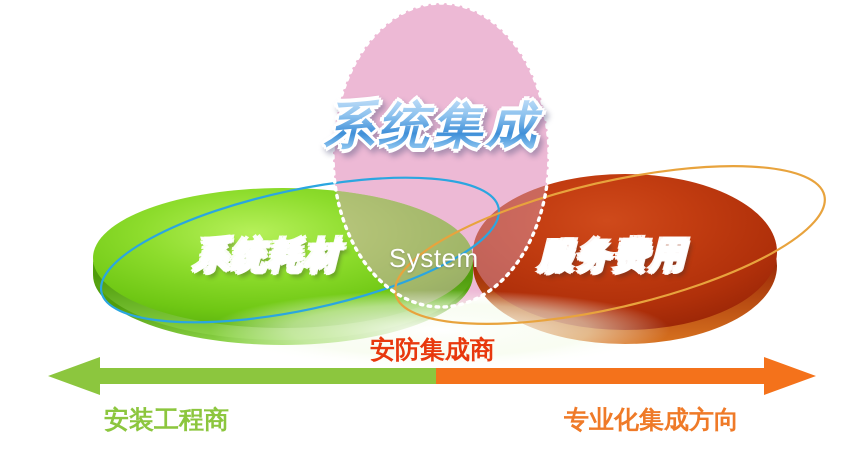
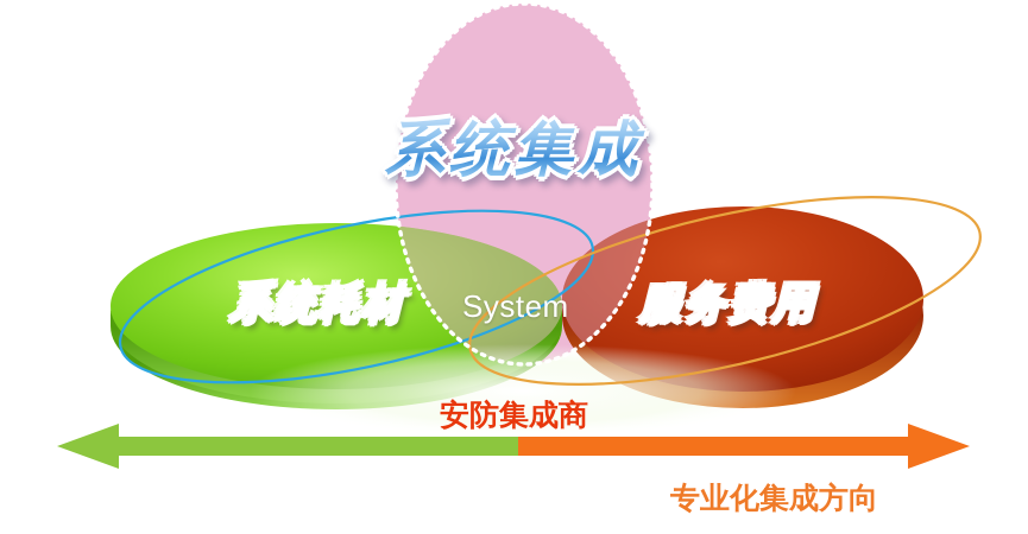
  系统集成
  系统耗材
  服务费用
  System
  安防集成商
- 安装工程商
  专业化集成方向
